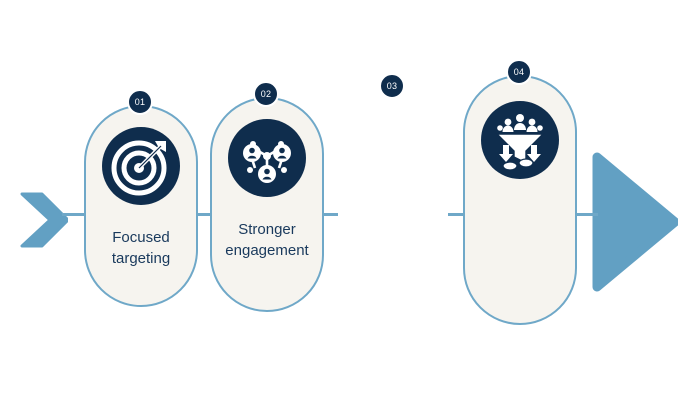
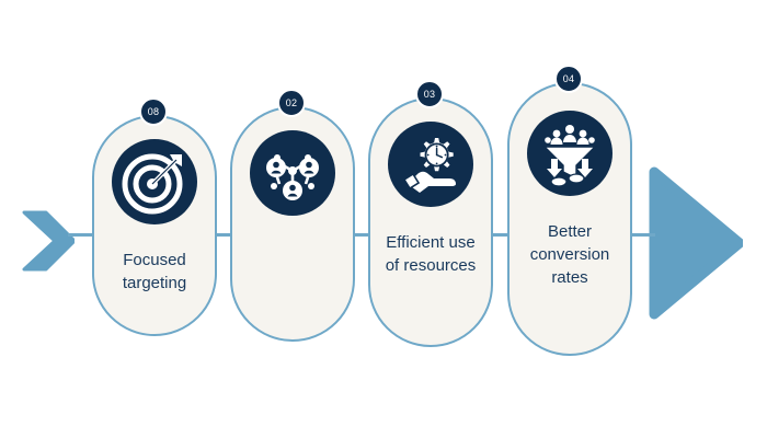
  Focused
  targeting
- 01
+ 08
- Stronger
- engagement
  02
+ Efficient use
+ of resources
  03
+ Better
+ conversion
+ rates
  04
